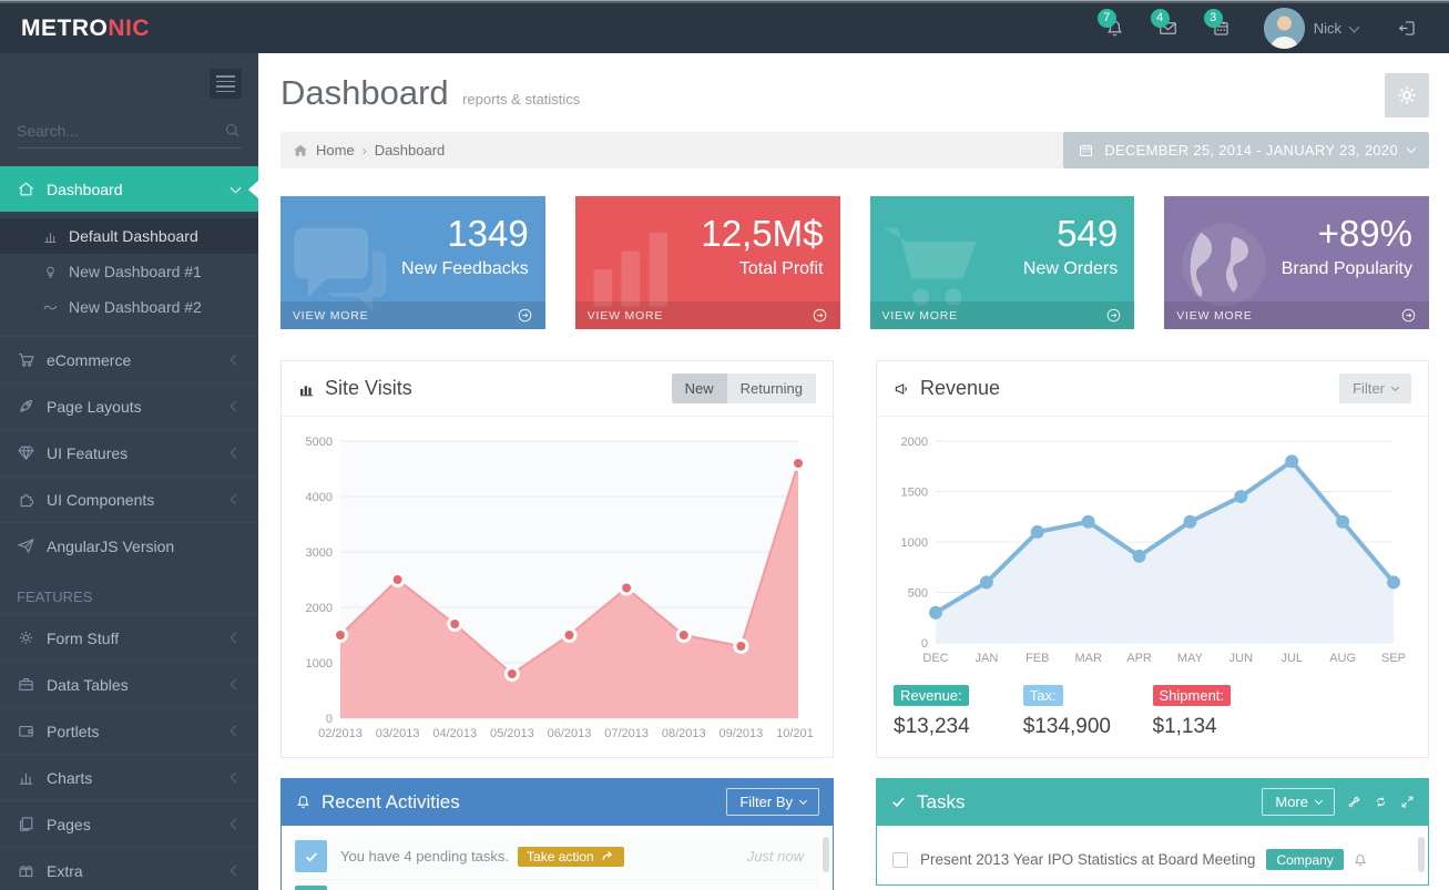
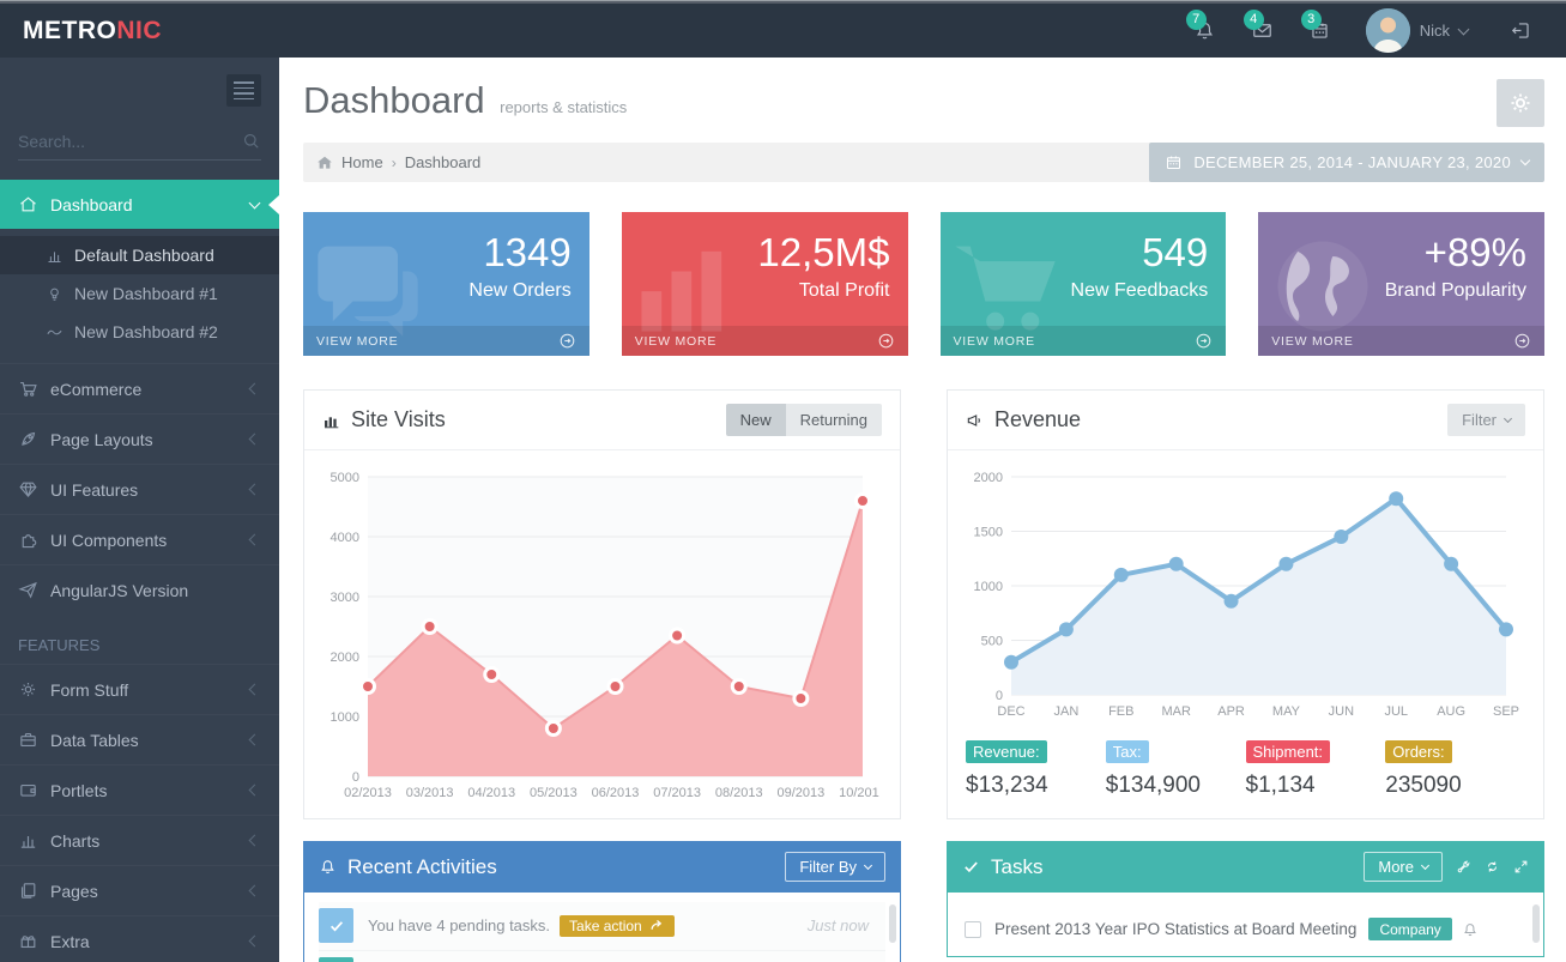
  METRONIC
  7
  4
  3
  Nick
  Search...
  Dashboard
  Default Dashboard
  New Dashboard #1
  New Dashboard #2
  eCommerce
  Page Layouts
  UI Features
  UI Components
  AngularJS Version
  FEATURES
  Form Stuff
  Data Tables
  Portlets
  Charts
  Pages
  Extra
  Dashboard reports & statistics
  Home
  ›
  Dashboard
  DECEMBER 25, 2014 - JANUARY 23, 2020
  1349
- New Feedbacks
+ New Orders
  VIEW MORE
  12,5M$
  Total Profit
  VIEW MORE
  549
- New Orders
+ New Feedbacks
  VIEW MORE
  +89%
  Brand Popularity
  VIEW MORE
  Site Visits
  New
  Returning
  0
  1000
  2000
  3000
  4000
  5000
  02/2013
  03/2013
  04/2013
  05/2013
  06/2013
  07/2013
  08/2013
  09/2013
  10/201
  Revenue
  Filter
  0
  500
  1000
  1500
  2000
  DEC
  JAN
  FEB
  MAR
  APR
  MAY
  JUN
  JUL
  AUG
  SEP
  Revenue:
  $13,234
  Tax:
  $134,900
  Shipment:
  $1,134
+ Orders:
+ 235090
  Recent Activities
  Filter By
  You have 4 pending tasks.
  Take action
  Just now
  Tasks
  More
  Present 2013 Year IPO Statistics at Board Meeting
  Company
